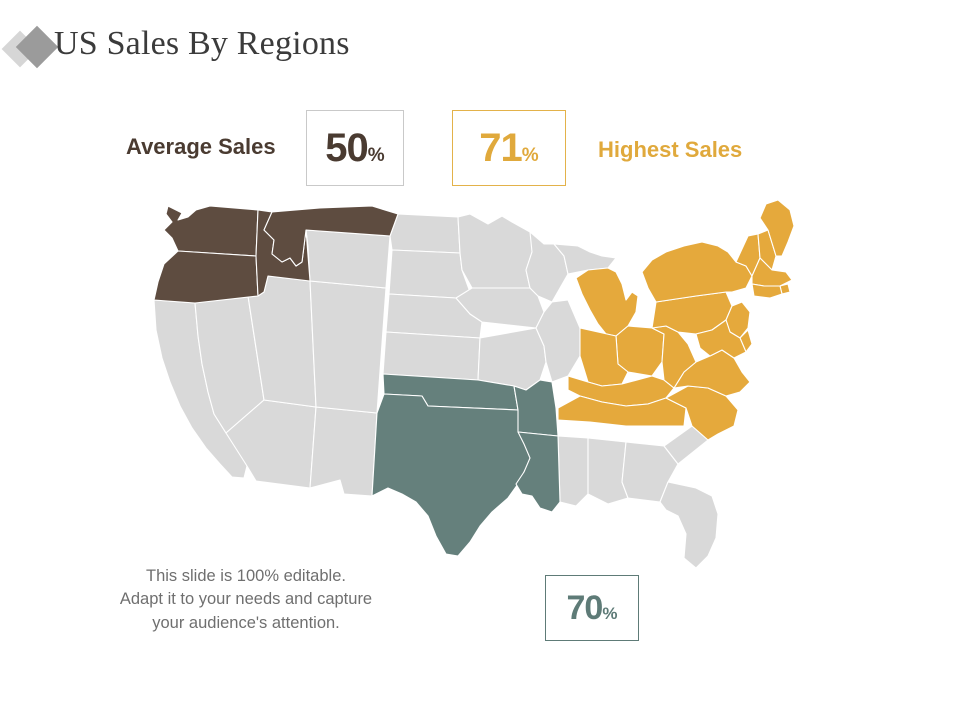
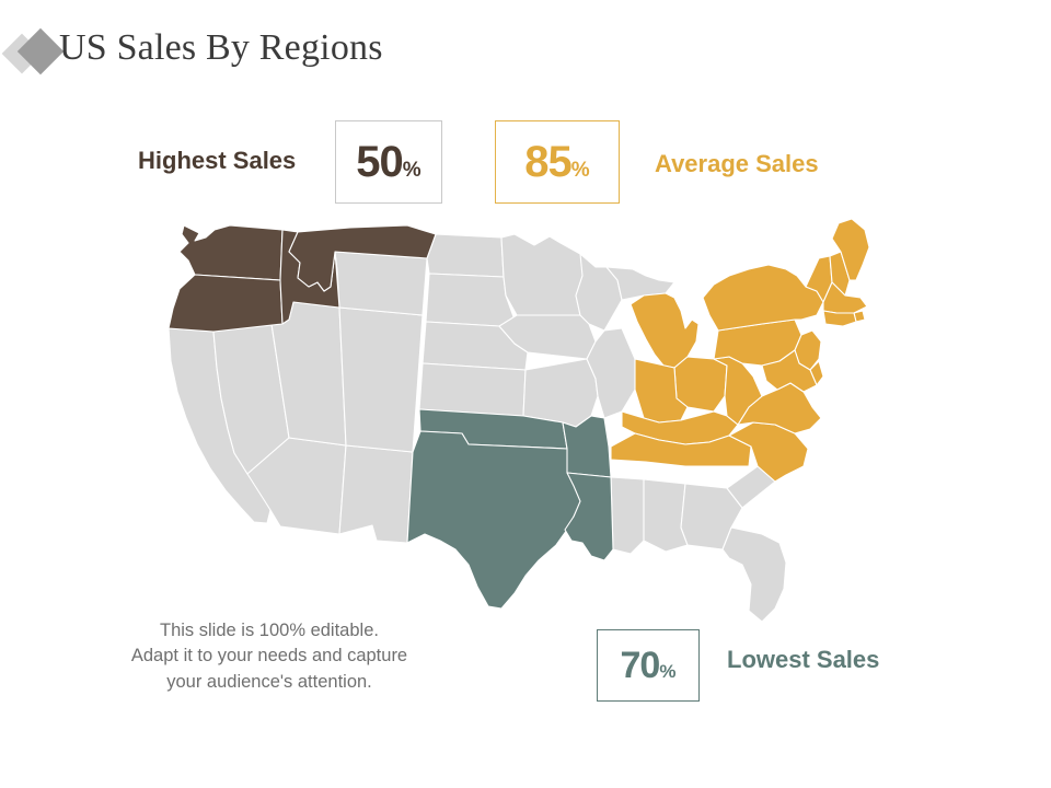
  US Sales By Regions
- Average Sales
+ Highest Sales
  50%
- 71%
+ 85%
- Highest Sales
+ Average Sales
  70%
+ Lowest Sales
  This slide is 100% editable.
  Adapt it to your needs and capture
  your audience's attention.
